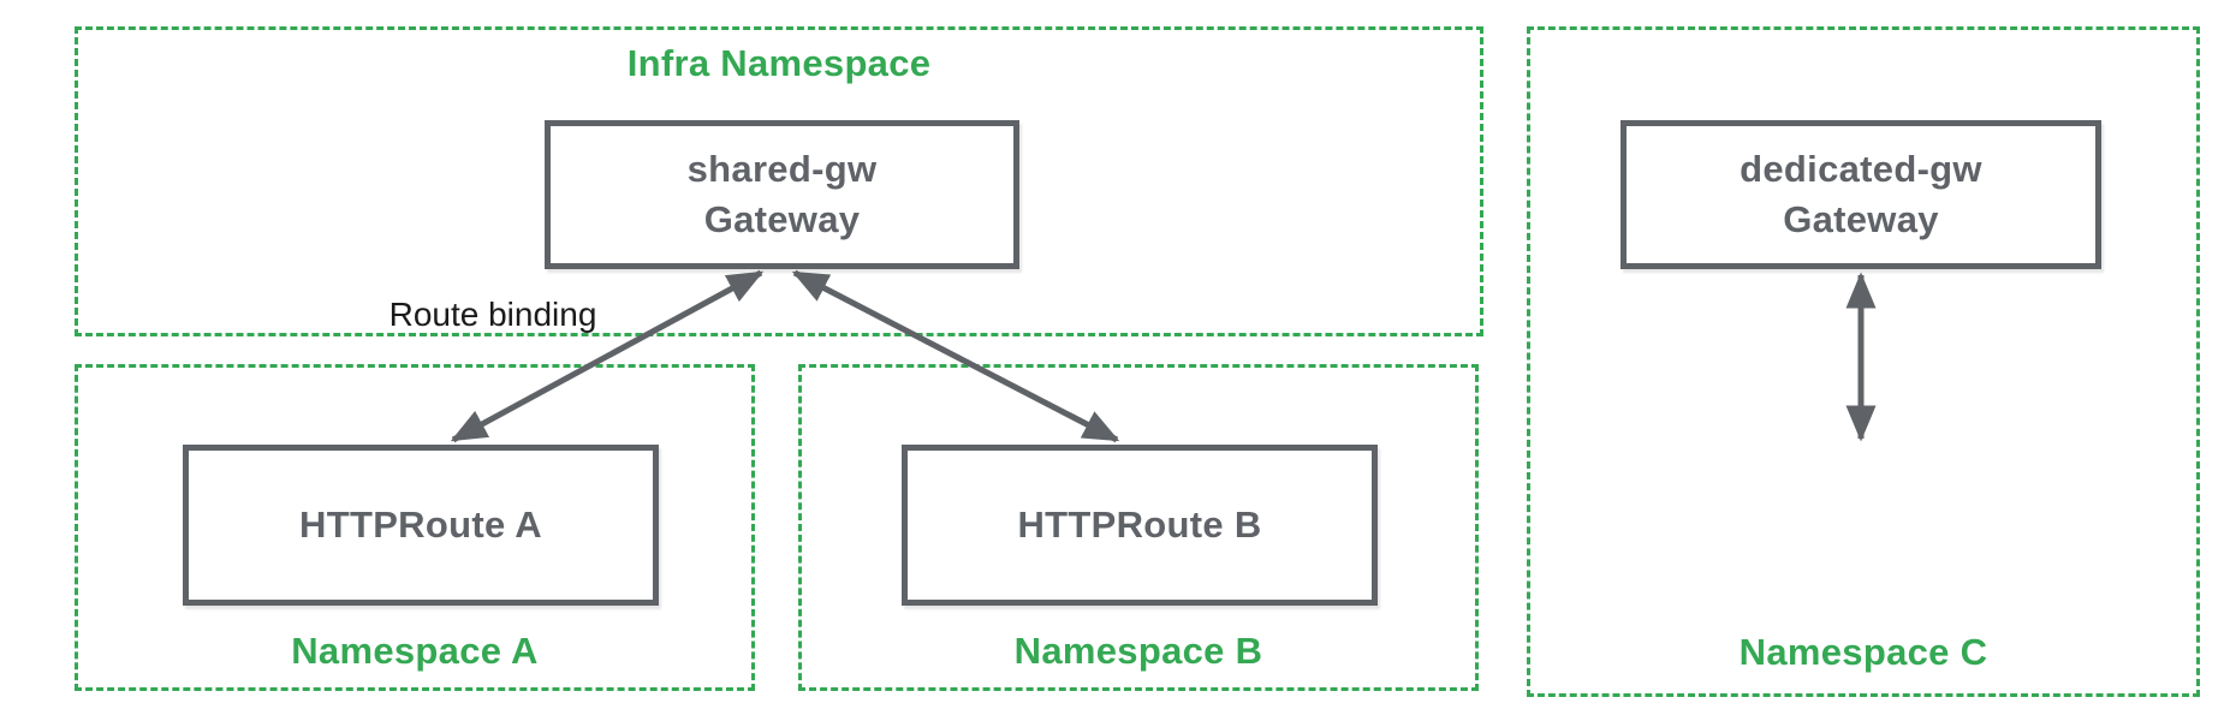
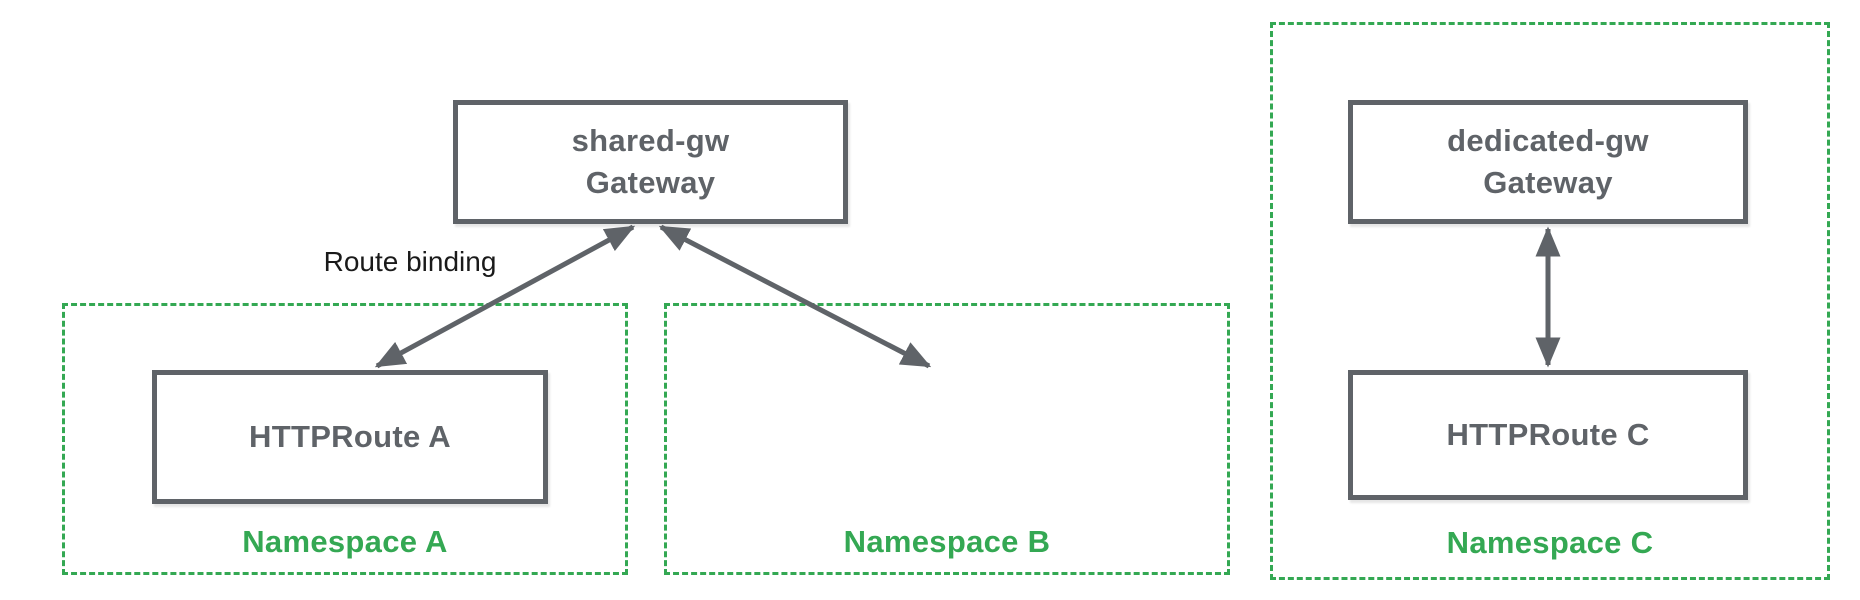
- Infra Namespace
  Namespace A
  Namespace B
  Namespace C
  shared-gw
  Gateway
  HTTPRoute A
- HTTPRoute B
  dedicated-gw
  Gateway
+ HTTPRoute C
  Route binding
